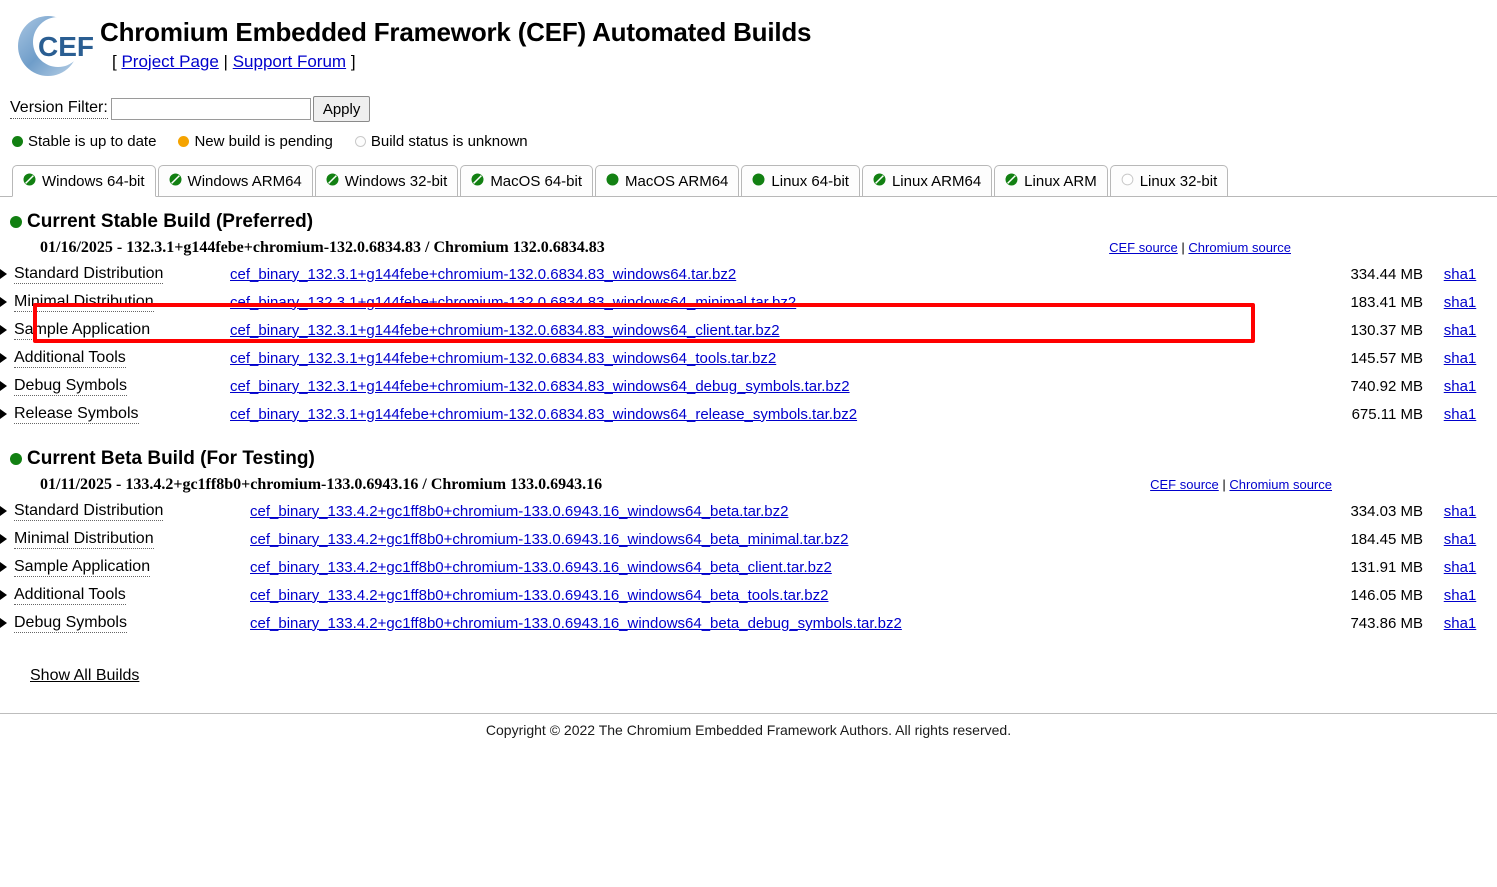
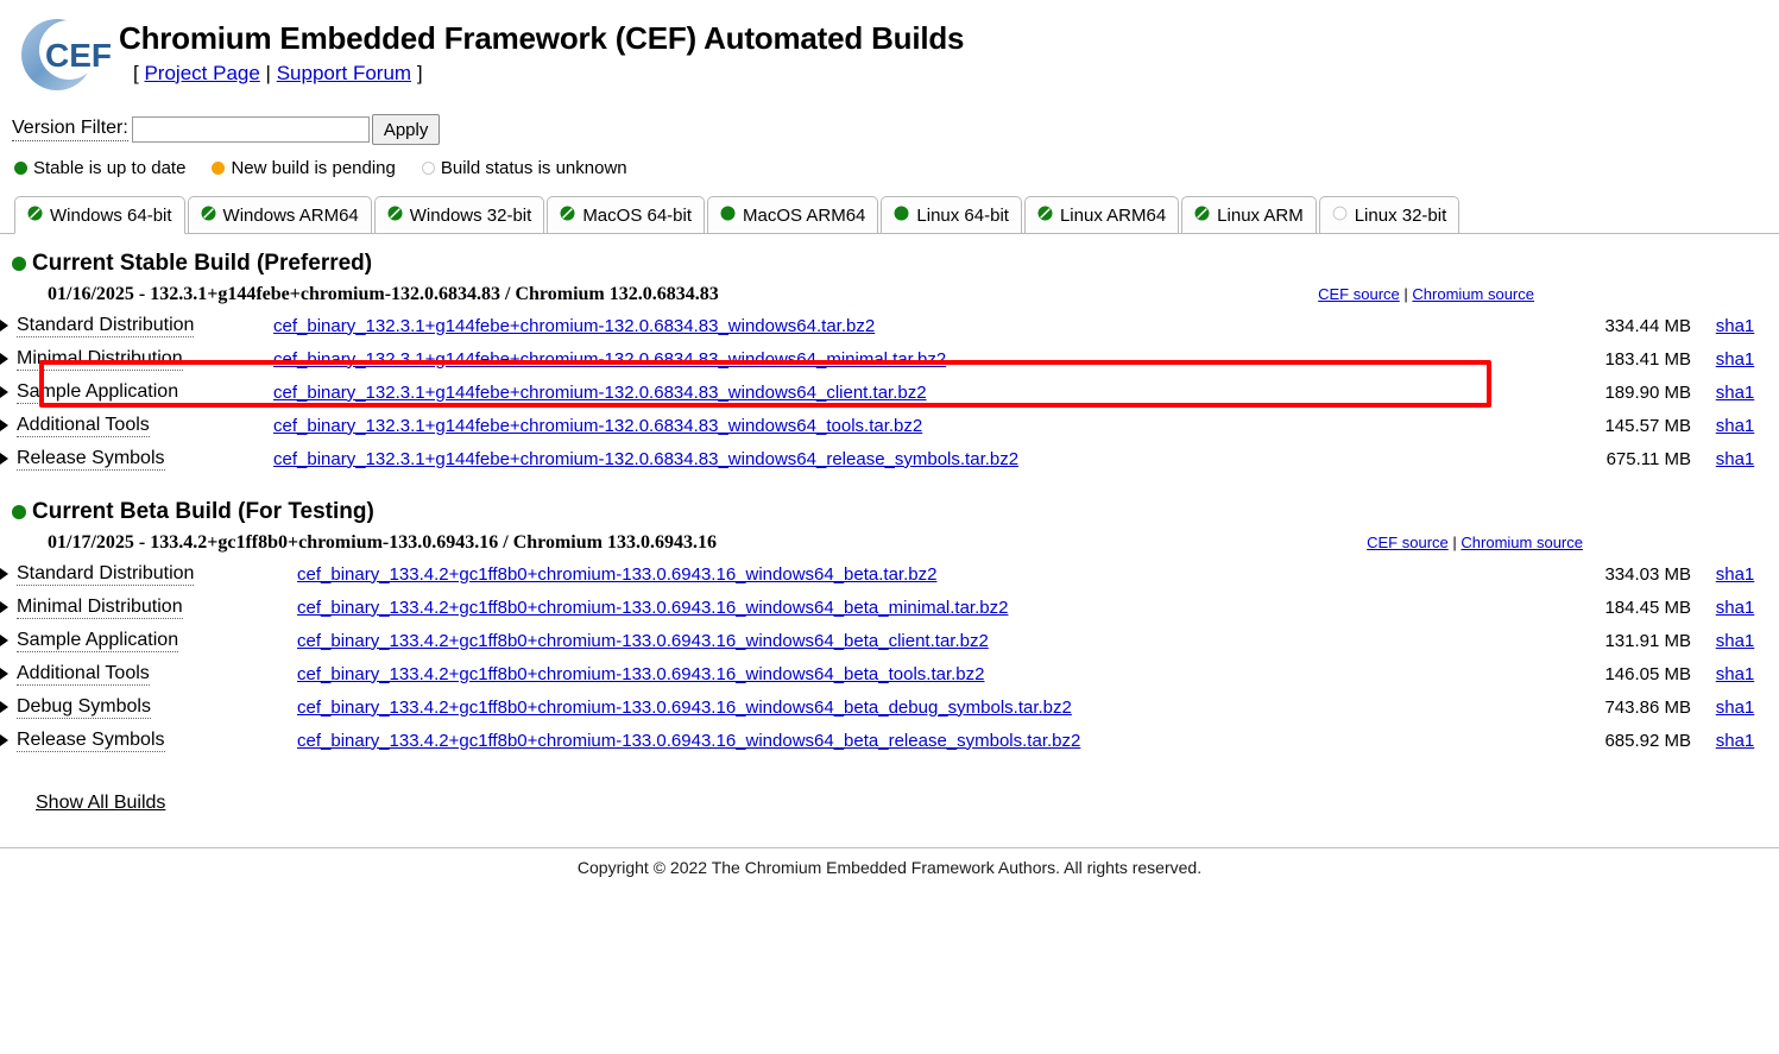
  CEF
  Chromium Embedded Framework (CEF) Automated Builds
  [ Project Page | Support Forum ]
  Version Filter:
  Apply
  Stable is up to date
  New build is pending
  Build status is unknown
  Windows 64-bit
  Windows ARM64
  Windows 32-bit
  MacOS 64-bit
  MacOS ARM64
  Linux 64-bit
  Linux ARM64
  Linux ARM
  Linux 32-bit
  Current Stable Build (Preferred)
  01/16/2025 - 132.3.1+g144febe+chromium-132.0.6834.83 / Chromium 132.0.6834.83
  CEF source | Chromium source
  Standard Distribution	cef_binary_132.3.1+g144febe+chromium-132.0.6834.83_windows64.tar.bz2	334.44 MB	sha1
  Minimal Distribution	cef_binary_132.3.1+g144febe+chromium-132.0.6834.83_windows64_minimal.tar.bz2	183.41 MB	sha1
- Sample Application	cef_binary_132.3.1+g144febe+chromium-132.0.6834.83_windows64_client.tar.bz2	130.37 MB	sha1
+ Sample Application	cef_binary_132.3.1+g144febe+chromium-132.0.6834.83_windows64_client.tar.bz2	189.90 MB	sha1
  Additional Tools	cef_binary_132.3.1+g144febe+chromium-132.0.6834.83_windows64_tools.tar.bz2	145.57 MB	sha1
- Debug Symbols	cef_binary_132.3.1+g144febe+chromium-132.0.6834.83_windows64_debug_symbols.tar.bz2	740.92 MB	sha1
  Release Symbols	cef_binary_132.3.1+g144febe+chromium-132.0.6834.83_windows64_release_symbols.tar.bz2	675.11 MB	sha1
  Current Beta Build (For Testing)
- 01/11/2025 - 133.4.2+gc1ff8b0+chromium-133.0.6943.16 / Chromium 133.0.6943.16
+ 01/17/2025 - 133.4.2+gc1ff8b0+chromium-133.0.6943.16 / Chromium 133.0.6943.16
  CEF source | Chromium source
  Standard Distribution	cef_binary_133.4.2+gc1ff8b0+chromium-133.0.6943.16_windows64_beta.tar.bz2	334.03 MB	sha1
  Minimal Distribution	cef_binary_133.4.2+gc1ff8b0+chromium-133.0.6943.16_windows64_beta_minimal.tar.bz2	184.45 MB	sha1
  Sample Application	cef_binary_133.4.2+gc1ff8b0+chromium-133.0.6943.16_windows64_beta_client.tar.bz2	131.91 MB	sha1
  Additional Tools	cef_binary_133.4.2+gc1ff8b0+chromium-133.0.6943.16_windows64_beta_tools.tar.bz2	146.05 MB	sha1
  Debug Symbols	cef_binary_133.4.2+gc1ff8b0+chromium-133.0.6943.16_windows64_beta_debug_symbols.tar.bz2	743.86 MB	sha1
+ Release Symbols	cef_binary_133.4.2+gc1ff8b0+chromium-133.0.6943.16_windows64_beta_release_symbols.tar.bz2	685.92 MB	sha1
  Show All Builds
  Copyright © 2022 The Chromium Embedded Framework Authors. All rights reserved.
